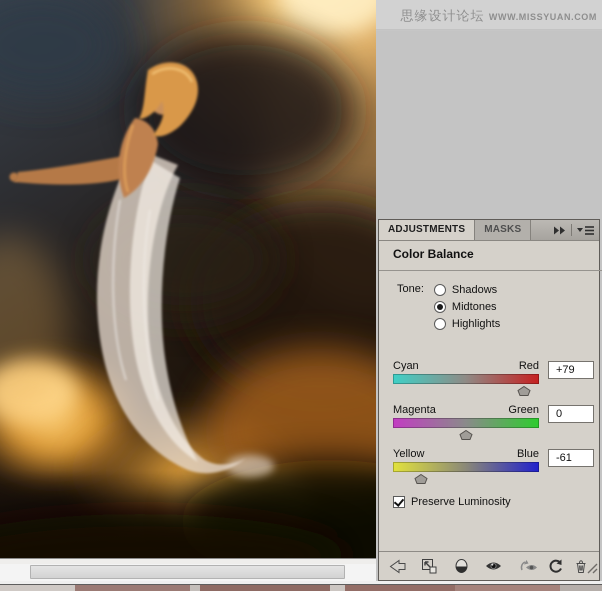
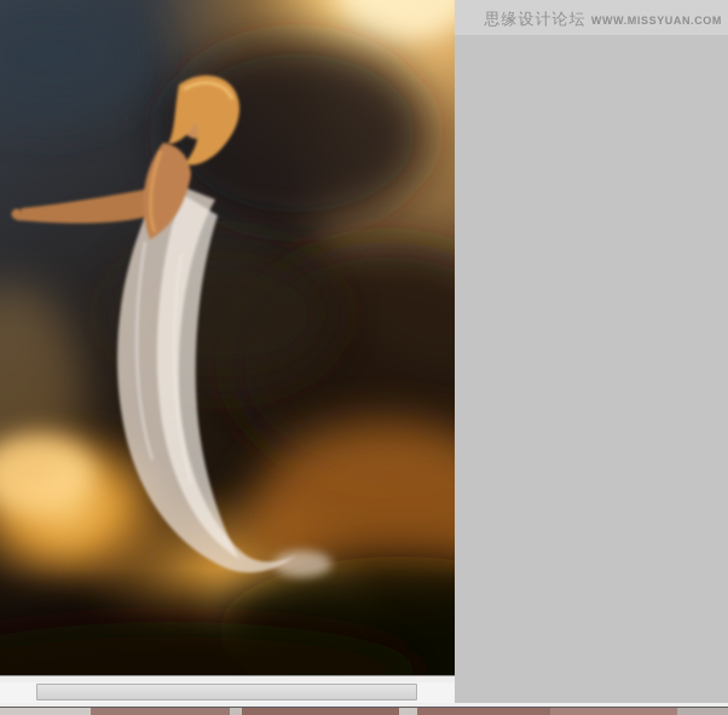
  思缘设计论坛 WWW.MISSYUAN.COM
- ADJUSTMENTS
- MASKS
- Color Balance
- Tone:
- Shadows
- Midtones
- Highlights
- Cyan
- Red
- +79
- Magenta
- Green
- 0
- Yellow
- Blue
- -61
- Preserve Luminosity
